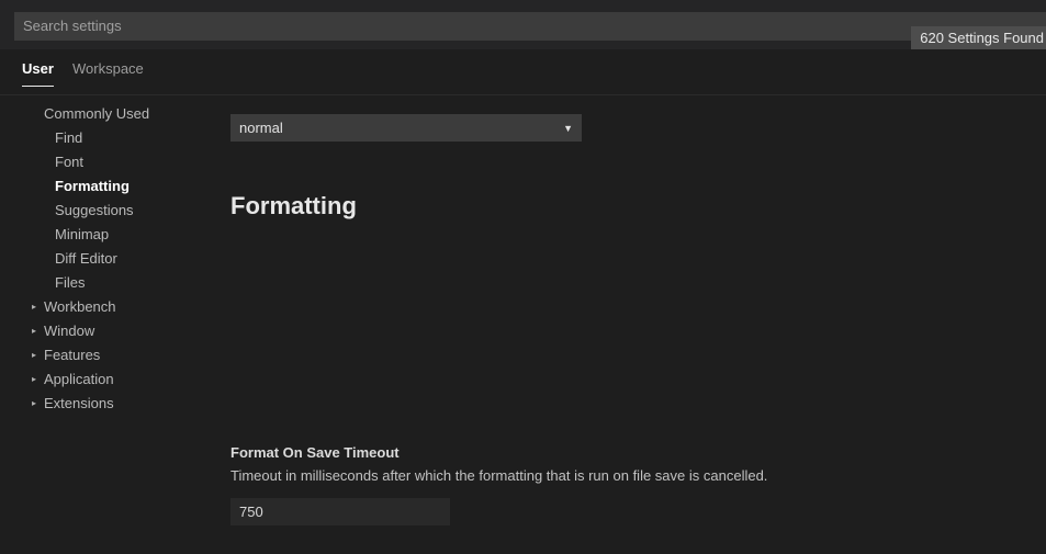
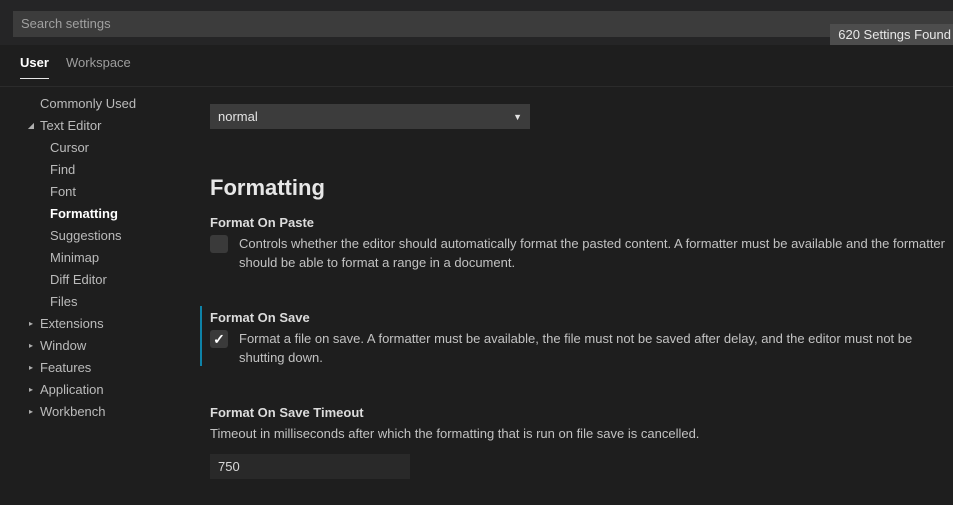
  Search settings
  620 Settings Found
  User
  Workspace
  Commonly Used
+ ◢
+ Text Editor
+ Cursor
  Find
  Font
  Formatting
  Suggestions
  Minimap
  Diff Editor
  Files
  ▸
- Workbench
+ Extensions
  ▸
  Window
  ▸
  Features
  ▸
  Application
  ▸
- Extensions
+ Workbench
  normal
  ▼
  Formatting
+ Format On Paste
+ Controls whether the editor should automatically format the pasted content. A formatter must be available and the formatter should be able to format a range in a document.
+ Format On Save
+ ✓
+ Format a file on save. A formatter must be available, the file must not be saved after delay, and the editor must not be shutting down.
  Format On Save Timeout
  Timeout in milliseconds after which the formatting that is run on file save is cancelled.
  750
